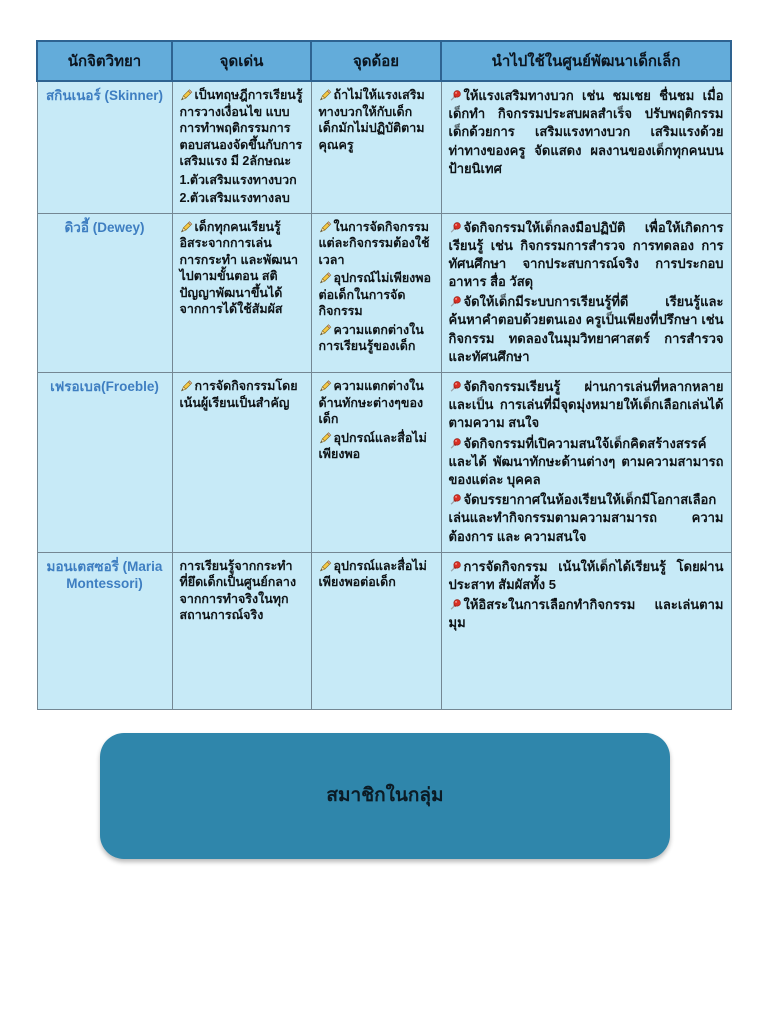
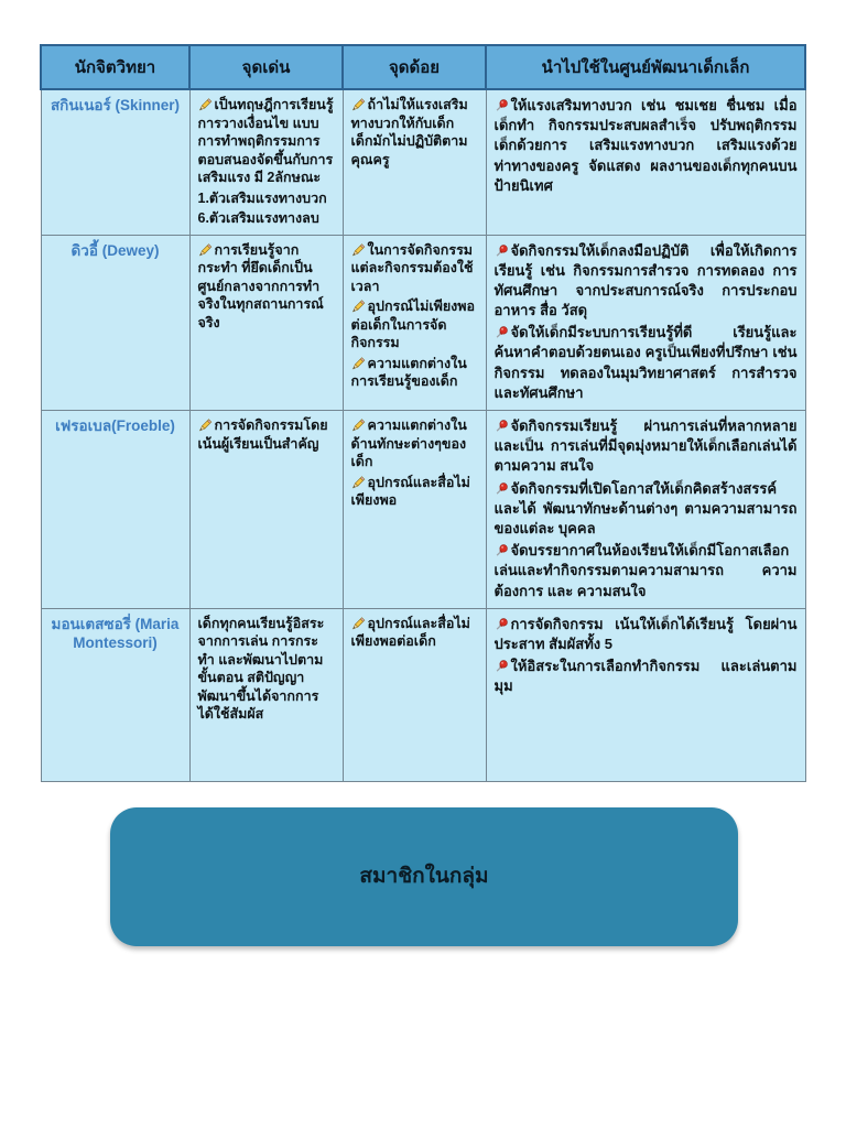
  นักจิตวิทยา	จุดเด่น	จุดด้อย	นำไปใช้ในศูนย์พัฒนาเด็กเล็ก
- สกินเนอร์ (Skinner)	เป็นทฤษฎีการเรียนรู้การวางเงื่อนไข แบบการทำพฤติกรรมการตอบสนองจัดขึ้นกับการเสริมแรง มี 2ลักษณะ1.ตัวเสริมแรงทางบวก2.ตัวเสริมแรงทางลบ	ถ้าไม่ให้แรงเสริมทางบวกให้กับเด็ก เด็กมักไม่ปฏิบัติตามคุณครู	ให้แรงเสริมทางบวก เช่น ชมเชย ชื่นชม เมื่อเด็กทำ กิจกรรมประสบผลสำเร็จ ปรับพฤติกรรมเด็กด้วยการ เสริมแรงทางบวก เสริมแรงด้วยท่าทางของครู จัดแสดง ผลงานของเด็กทุกคนบนป้ายนิเทศ
+ สกินเนอร์ (Skinner)	เป็นทฤษฎีการเรียนรู้การวางเงื่อนไข แบบการทำพฤติกรรมการตอบสนองจัดขึ้นกับการเสริมแรง มี 2ลักษณะ1.ตัวเสริมแรงทางบวก6.ตัวเสริมแรงทางลบ	ถ้าไม่ให้แรงเสริมทางบวกให้กับเด็ก เด็กมักไม่ปฏิบัติตามคุณครู	ให้แรงเสริมทางบวก เช่น ชมเชย ชื่นชม เมื่อเด็กทำ กิจกรรมประสบผลสำเร็จ ปรับพฤติกรรมเด็กด้วยการ เสริมแรงทางบวก เสริมแรงด้วยท่าทางของครู จัดแสดง ผลงานของเด็กทุกคนบนป้ายนิเทศ
- ดิวอี้ (Dewey)	เด็กทุกคนเรียนรู้อิสระจากการเล่น การกระทำ และพัฒนาไปตามขั้นตอน สติปัญญาพัฒนาขึ้นได้จากการได้ใช้สัมผัส	ในการจัดกิจกรรมแต่ละกิจกรรมต้องใช้เวลาอุปกรณ์ไม่เพียงพอต่อเด็กในการจัดกิจกรรมความแตกต่างในการเรียนรู้ของเด็ก	จัดกิจกรรมให้เด็กลงมือปฏิบัติ เพื่อให้เกิดการเรียนรู้ เช่น กิจกรรมการสำรวจ การทดลอง การทัศนศึกษา จากประสบการณ์จริง การประกอบอาหาร สื่อ วัสดุจัดให้เด็กมีระบบการเรียนรู้ที่ดี เรียนรู้และค้นหาคำตอบด้วยตนเอง ครูเป็นเพียงที่ปรึกษา เช่น กิจกรรม ทดลองในมุมวิทยาศาสตร์ การสำรวจ และทัศนศึกษา
+ ดิวอี้ (Dewey)	การเรียนรู้จากกระทำ ที่ยึดเด็กเป็นศูนย์กลางจากการทำจริงในทุกสถานการณ์จริง	ในการจัดกิจกรรมแต่ละกิจกรรมต้องใช้เวลาอุปกรณ์ไม่เพียงพอต่อเด็กในการจัดกิจกรรมความแตกต่างในการเรียนรู้ของเด็ก	จัดกิจกรรมให้เด็กลงมือปฏิบัติ เพื่อให้เกิดการเรียนรู้ เช่น กิจกรรมการสำรวจ การทดลอง การทัศนศึกษา จากประสบการณ์จริง การประกอบอาหาร สื่อ วัสดุจัดให้เด็กมีระบบการเรียนรู้ที่ดี เรียนรู้และค้นหาคำตอบด้วยตนเอง ครูเป็นเพียงที่ปรึกษา เช่น กิจกรรม ทดลองในมุมวิทยาศาสตร์ การสำรวจ และทัศนศึกษา
- เฟรอเบล(Froeble)	การจัดกิจกรรมโดยเน้นผู้เรียนเป็นสำคัญ	ความแตกต่างในด้านทักษะต่างๆของเด็กอุปกรณ์และสื่อไม่เพียงพอ	จัดกิจกรรมเรียนรู้ ผ่านการเล่นที่หลากหลายและเป็น การเล่นที่มีจุดมุ่งหมายให้เด็กเลือกเล่นได้ตามความ สนใจจัดกิจกรรมที่เปิความสนใจ้เด็กคิดสร้างสรรค์ และได้ พัฒนาทักษะด้านต่างๆ ตามความสามารถของแต่ละ บุคคลจัดบรรยากาศในห้องเรียนให้เด็กมีโอกาสเลือกเล่นและทำกิจกรรมตามความสามารถ ความต้องการ และ ความสนใจ
+ เฟรอเบล(Froeble)	การจัดกิจกรรมโดยเน้นผู้เรียนเป็นสำคัญ	ความแตกต่างในด้านทักษะต่างๆของเด็กอุปกรณ์และสื่อไม่เพียงพอ	จัดกิจกรรมเรียนรู้ ผ่านการเล่นที่หลากหลายและเป็น การเล่นที่มีจุดมุ่งหมายให้เด็กเลือกเล่นได้ตามความ สนใจจัดกิจกรรมที่เปิดโอกาสให้เด็กคิดสร้างสรรค์ และได้ พัฒนาทักษะด้านต่างๆ ตามความสามารถของแต่ละ บุคคลจัดบรรยากาศในห้องเรียนให้เด็กมีโอกาสเลือกเล่นและทำกิจกรรมตามความสามารถ ความต้องการ และ ความสนใจ
- มอนเตสซอรี่ (Maria Montessori)	การเรียนรู้จากกระทำ ที่ยึดเด็กเป็นศูนย์กลางจากการทำจริงในทุกสถานการณ์จริง	อุปกรณ์และสื่อไม่เพียงพอต่อเด็ก	การจัดกิจกรรม เน้นให้เด็กได้เรียนรู้ โดยผ่านประสาท สัมผัสทั้ง 5ให้อิสระในการเลือกทำกิจกรรม และเล่นตามมุม
+ มอนเตสซอรี่ (Maria Montessori)	เด็กทุกคนเรียนรู้อิสระจากการเล่น การกระทำ และพัฒนาไปตามขั้นตอน สติปัญญาพัฒนาขึ้นได้จากการได้ใช้สัมผัส	อุปกรณ์และสื่อไม่เพียงพอต่อเด็ก	การจัดกิจกรรม เน้นให้เด็กได้เรียนรู้ โดยผ่านประสาท สัมผัสทั้ง 5ให้อิสระในการเลือกทำกิจกรรม และเล่นตามมุม
  สมาชิกในกลุ่ม
